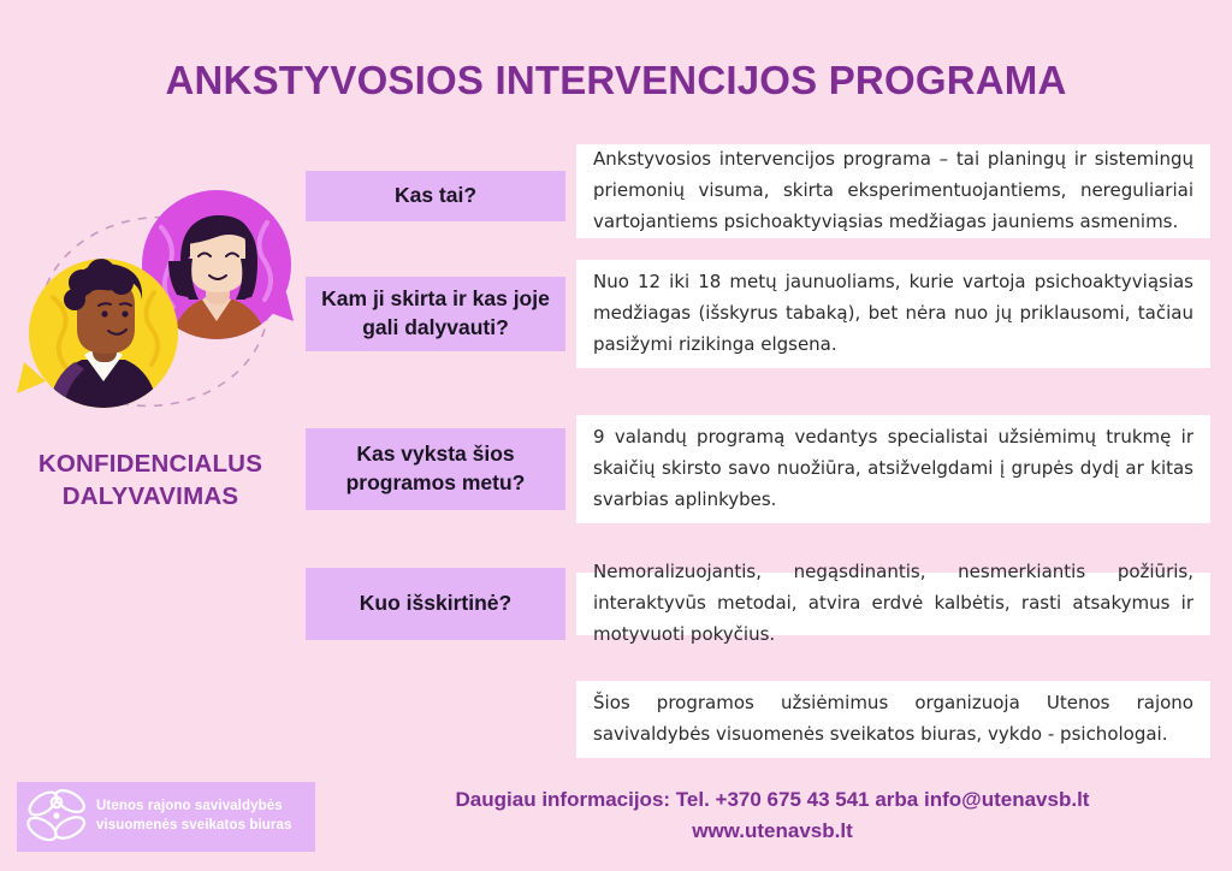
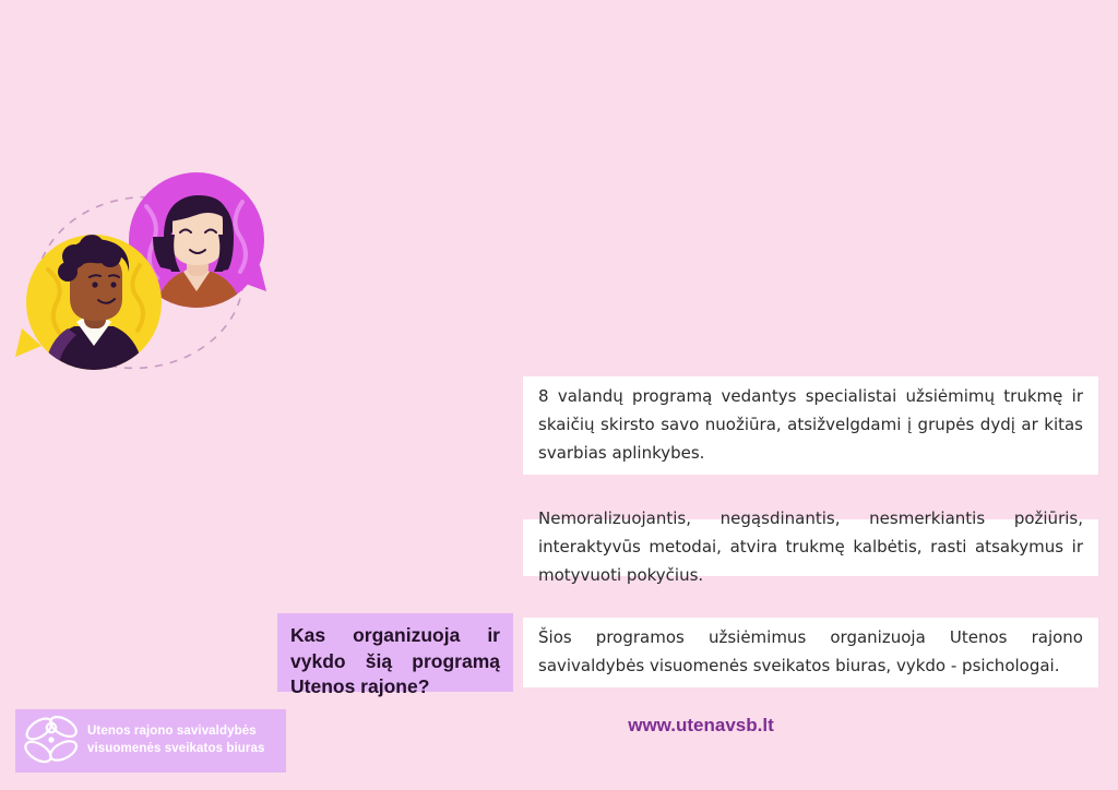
- ANKSTYVOSIOS INTERVENCIJOS PROGRAMA
- KONFIDENCIALUS
- DALYVAVIMAS
- Kas tai?
- Ankstyvosios intervencijos programa – tai planingų ir sistemingų priemonių visuma, skirta eksperimentuojantiems, nereguliariai vartojantiems psichoaktyviąsias medžiagas jauniems asmenims.
- Kam ji skirta ir kas joje gali dalyvauti?
- Nuo 12 iki 18 metų jaunuoliams, kurie vartoja psichoaktyviąsias medžiagas (išskyrus tabaką), bet nėra nuo jų priklausomi, tačiau pasižymi rizikinga elgsena.
- Kas vyksta šios programos metu?
- 9 valandų programą vedantys specialistai užsiėmimų trukmę ir skaičių skirsto savo nuožiūra, atsižvelgdami į grupės dydį ar kitas svarbias aplinkybes.
+ 8 valandų programą vedantys specialistai užsiėmimų trukmę ir skaičių skirsto savo nuožiūra, atsižvelgdami į grupės dydį ar kitas svarbias aplinkybes.
- Kuo išskirtinė?
- Nemoralizuojantis, negąsdinantis, nesmerkiantis požiūris, interaktyvūs metodai, atvira erdvė kalbėtis, rasti atsakymus ir motyvuoti pokyčius.
+ Nemoralizuojantis, negąsdinantis, nesmerkiantis požiūris, interaktyvūs metodai, atvira trukmę kalbėtis, rasti atsakymus ir motyvuoti pokyčius.
+ Kas organizuoja ir vykdo šią programą Utenos rajone?
  Šios programos užsiėmimus organizuoja Utenos rajono savivaldybės visuomenės sveikatos biuras, vykdo - psichologai.
  Utenos rajono savivaldybės
  visuomenės sveikatos biuras
- Daugiau informacijos: Tel. +370 675 43 541 arba info@utenavsb.lt
  www.utenavsb.lt
